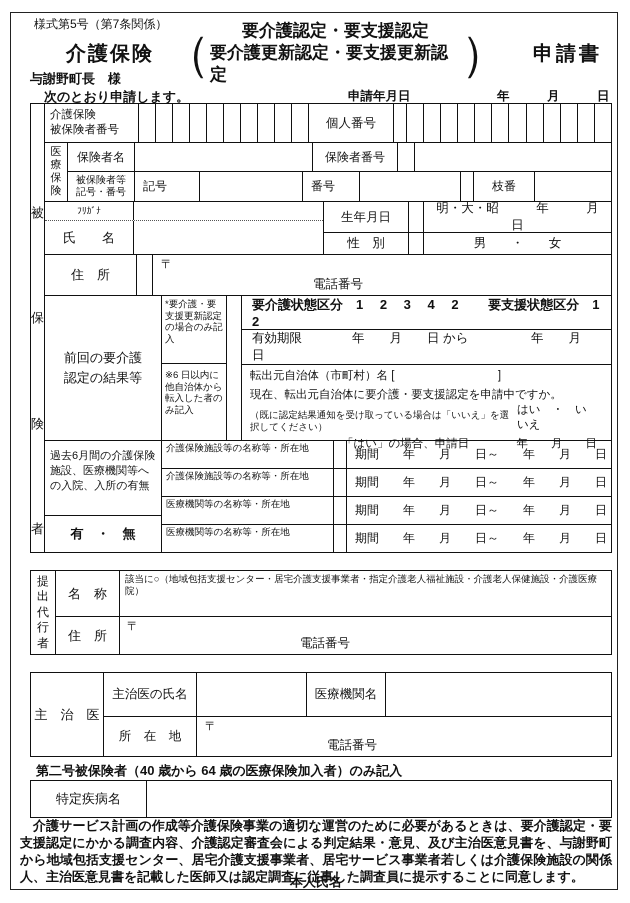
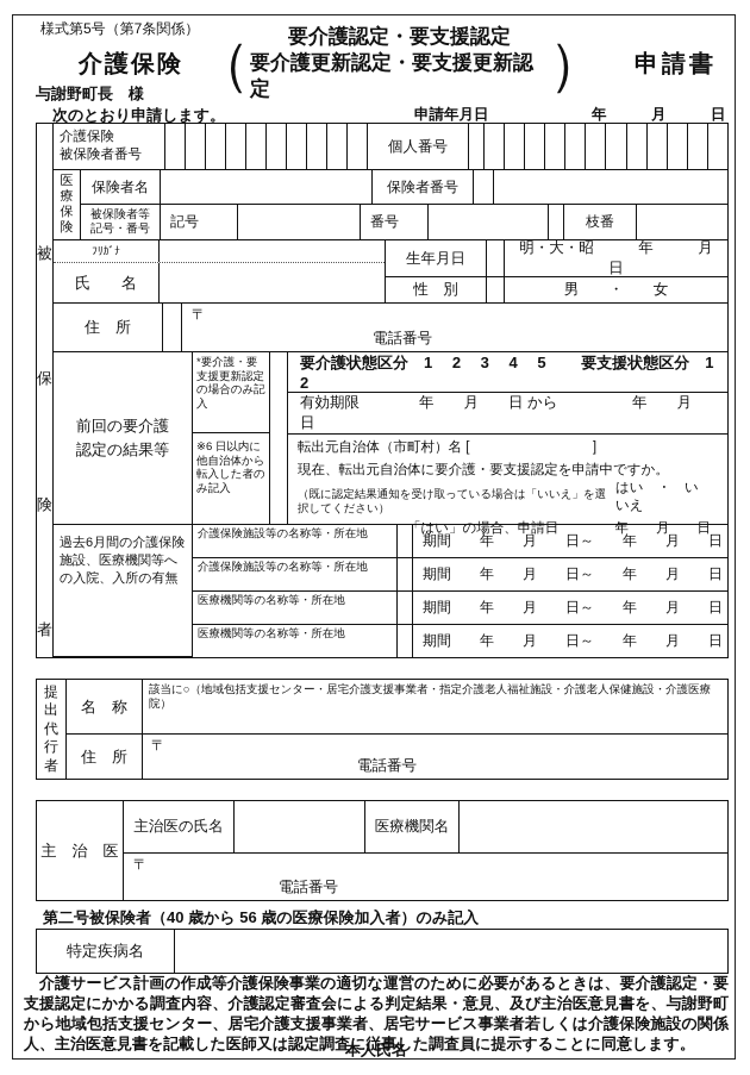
  様式第5号（第7条関係）
  介護保険
  （
  要介護認定・要支援認定
  要介護更新認定・要支援更新認定
  ）
  申請書
  与謝野町長 様
  次のとおり申請します。
  申請年月日
  年 月 日
  被
  保
  険
  者
  介護保険
  被保険者番号
  個人番号
  医
  療
  保
  険
  保険者名
  保険者番号
  被保険者等
  記号・番号
  記号
  番号
  枝番
  ﾌﾘｶﾞﾅ
  氏 名
  生年月日
  明・大・昭 年 月 日
  性 別
  男 ・ 女
  住 所
  〒
  電話番号
  前回の要介護
  認定の結果等
  *要介護・要支援更新認定の場合のみ記入
  ※6 日以内に他自治体から転入した者のみ記入
- 要介護状態区分 1 2 3 4 2 要支援状態区分 1 2
+ 要介護状態区分 1 2 3 4 5 要支援状態区分 1 2
  有効期限 年 月 日 から 年 月 日
  転出元自治体（市町村）名 [ ]
  現在、転出元自治体に要介護・要支援認定を申請中ですか。
  （既に認定結果通知を受け取っている場合は「いいえ」を選択してください）
  はい ・ いいえ
  「はい」の場合、申請日
  年 月 日
  過去6月間の介護保険施設、医療機関等への入院、入所の有無
- 有 ・ 無
  介護保険施設等の名称等・所在地
  期間 年 月 日～ 年 月 日
  介護保険施設等の名称等・所在地
  期間 年 月 日～ 年 月 日
  医療機関等の名称等・所在地
  期間 年 月 日～ 年 月 日
  医療機関等の名称等・所在地
  期間 年 月 日～ 年 月 日
  提
  出
  代
  行
  者
  名 称
  該当に○（地域包括支援センター・居宅介護支援事業者・指定介護老人福祉施設・介護老人保健施設・介護医療院）
  住 所
  〒
  電話番号
  主 治 医
  主治医の氏名
  医療機関名
- 所 在 地
  〒
  電話番号
- 第二号被保険者（40 歳から 64 歳の医療保険加入者）のみ記入
+ 第二号被保険者（40 歳から 56 歳の医療保険加入者）のみ記入
  特定疾病名
  介護サービス計画の作成等介護保険事業の適切な運営のために必要があるときは、要介護認定・要支援認定にかかる調査内容、介護認定審査会による判定結果・意見、及び主治医意見書を、与謝野町から地域包括支援センター、居宅介護支援事業者、居宅サービス事業者若しくは介護保険施設の関係人、主治医意見書を記載した医師又は認定調査に従事した調査員に提示することに同意します。
  本人氏名
